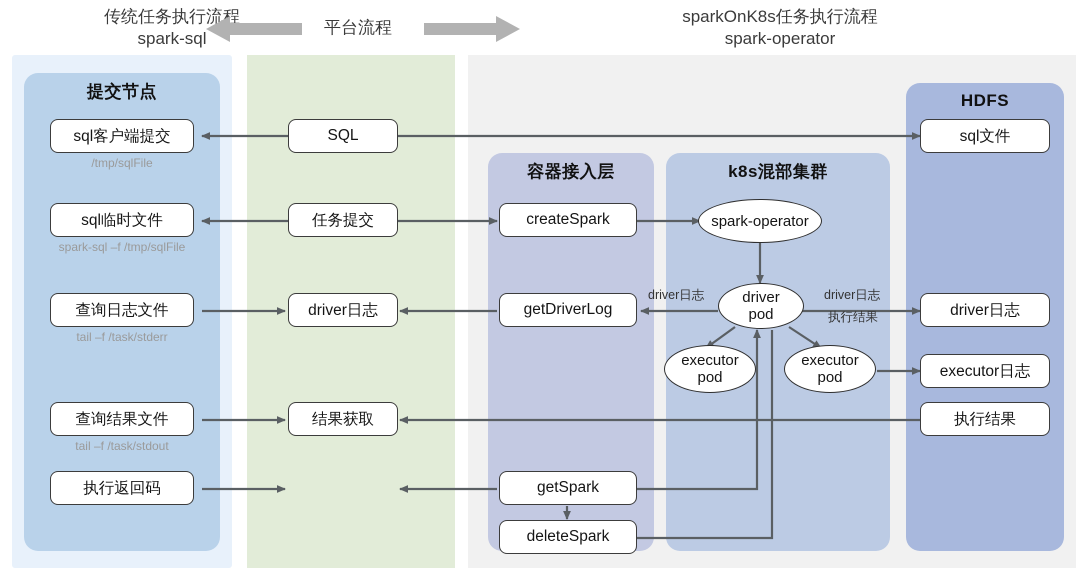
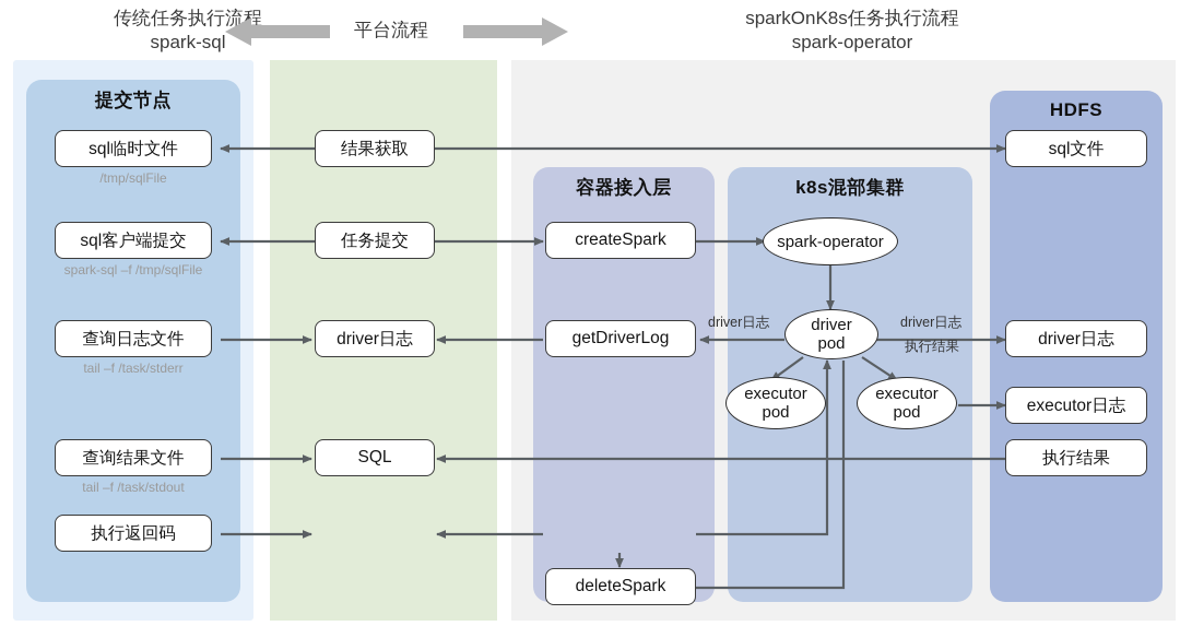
  传统任务执行流程
  spark-sql
  平台流程
  sparkOnK8s任务执行流程
  spark-operator
  提交节点
  容器接入层
  k8s混部集群
  HDFS
- sql客户端提交
+ sql临时文件
  /tmp/sqlFile
- sql临时文件
+ sql客户端提交
  spark-sql –f /tmp/sqlFile
  查询日志文件
  tail –f /task/stderr
  查询结果文件
  tail –f /task/stdout
  执行返回码
- SQL
+ 结果获取
  任务提交
  driver日志
- 结果获取
+ SQL
  createSpark
  getDriverLog
- getSpark
  deleteSpark
  spark-operator
  driver
  pod
  executor
  pod
  executor
  pod
  driver日志
  driver日志
  执行结果
  sql文件
  driver日志
  executor日志
  执行结果
